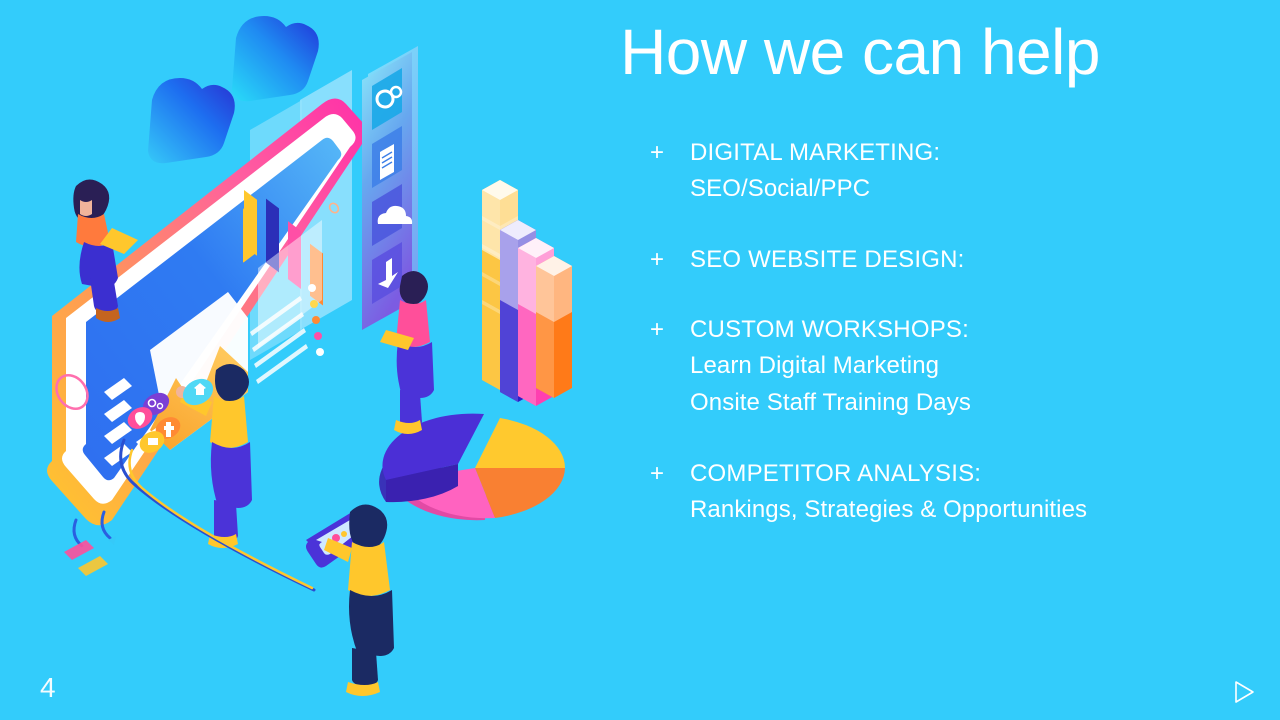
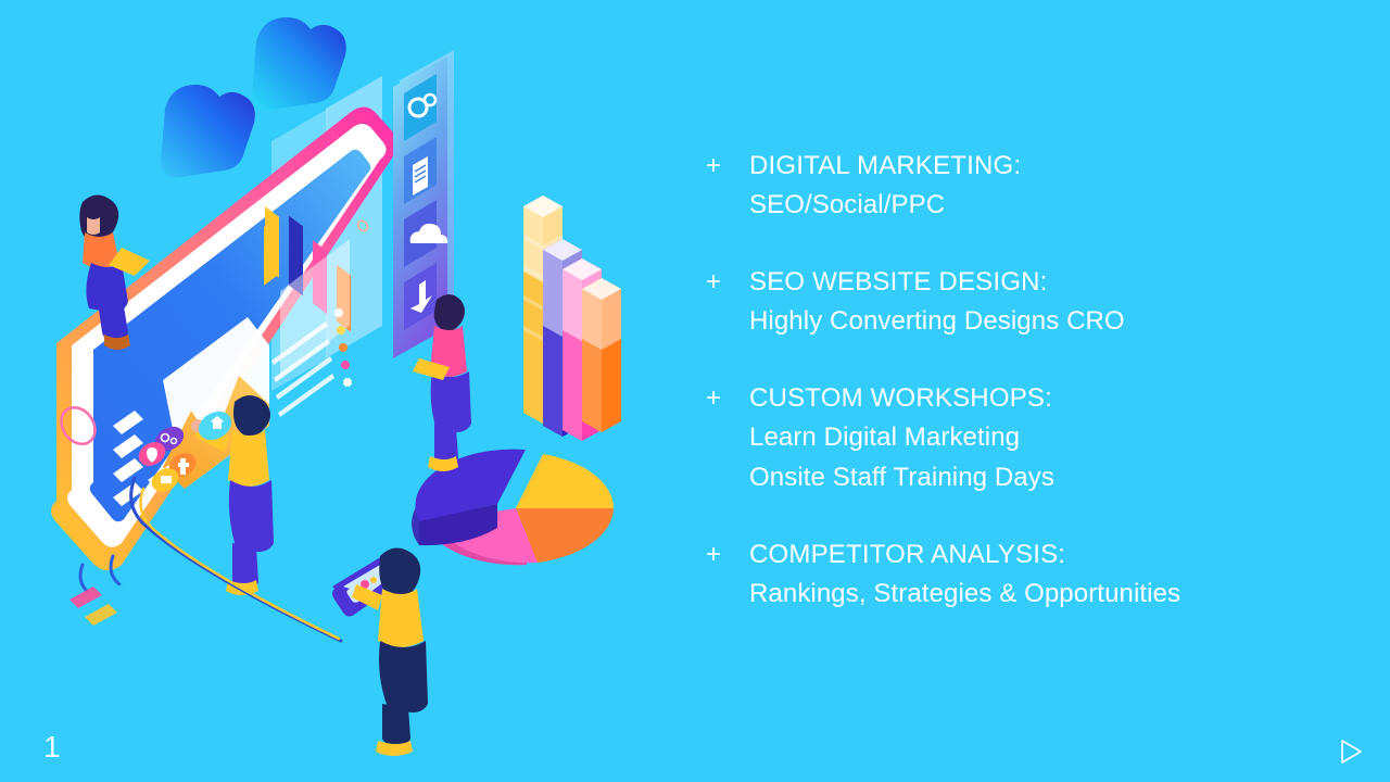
- How we can help
  +
  DIGITAL MARKETING:
  SEO/Social/PPC
  +
  SEO WEBSITE DESIGN:
+ Highly Converting Designs CRO
  +
  CUSTOM WORKSHOPS:
  Learn Digital Marketing
  Onsite Staff Training Days
  +
  COMPETITOR ANALYSIS:
  Rankings, Strategies & Opportunities
- 4
+ 1
